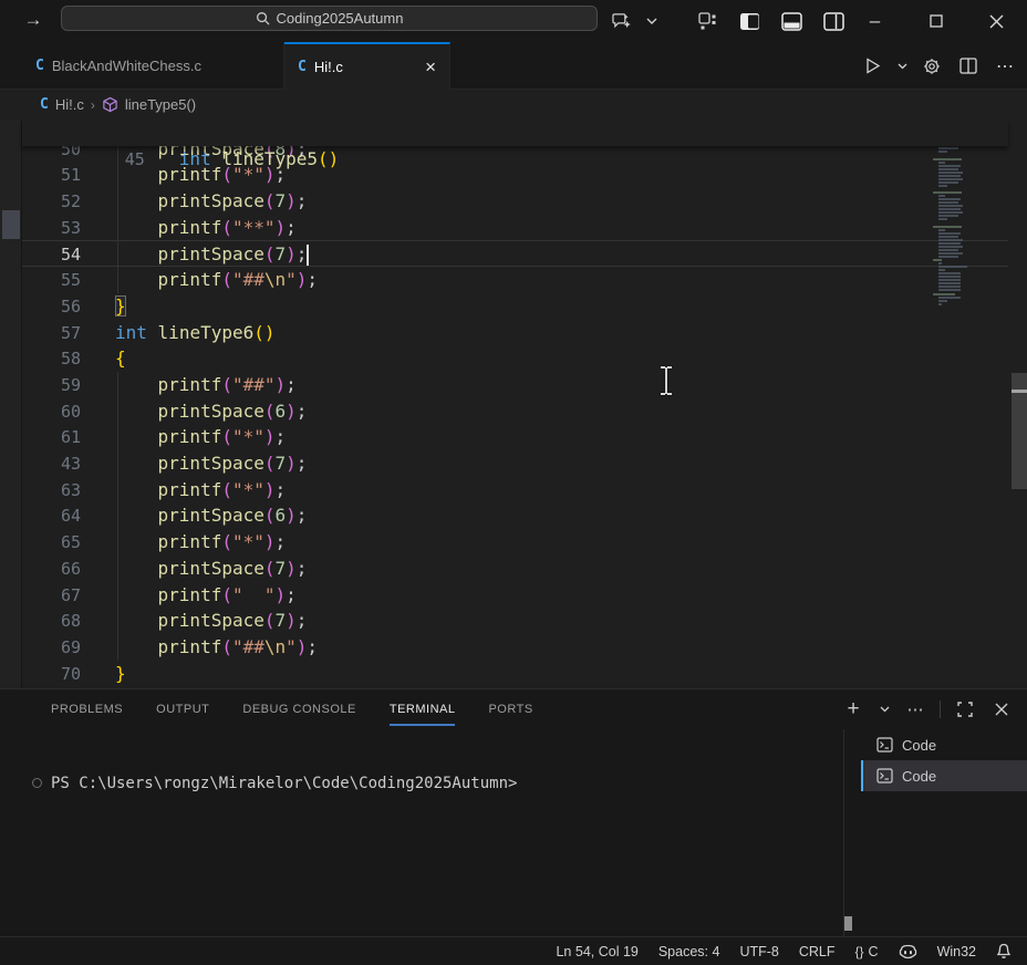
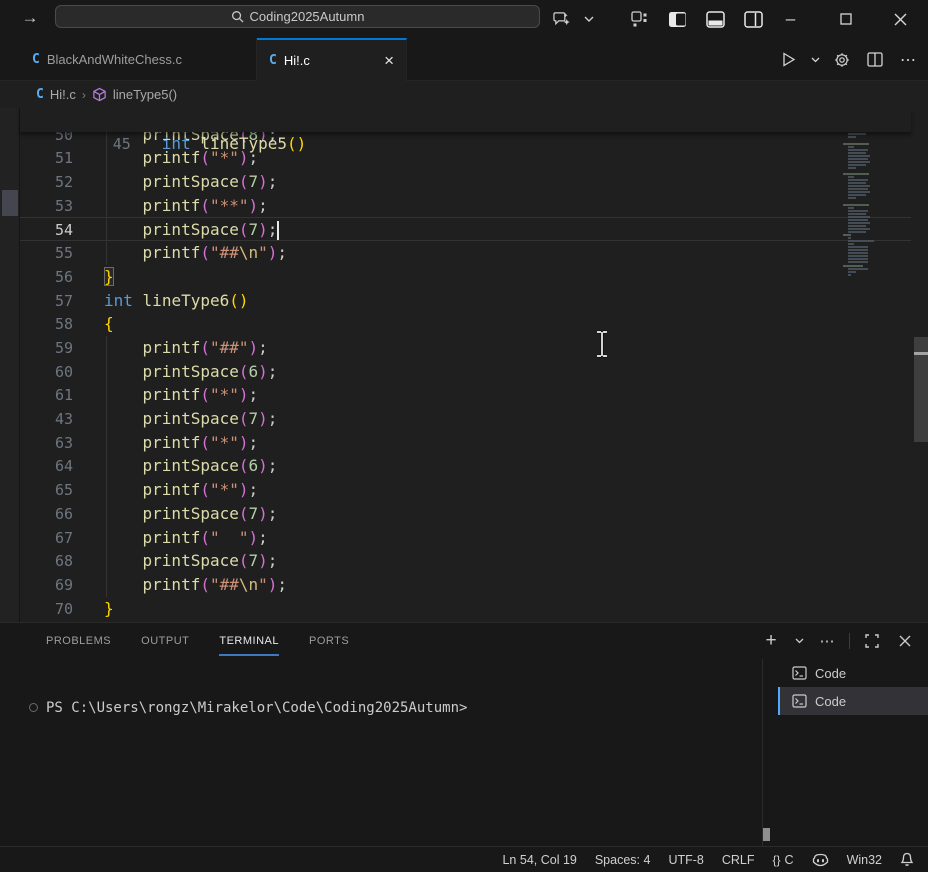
  →
  Coding2025Autumn
  –
  C
  BlackAndWhiteChess.c
  C
  Hi!.c
  ×
  ⋯
  C
  Hi!.c
  ›
  lineType5()
  51 printf("*");
  52 printSpace(7);
  53 printf("**");
  54 printSpace(7);
  55 printf("##\n");
  56 }
  57 int lineType6()
  58 {
  59 printf("##");
  60 printSpace(6);
  61 printf("*");
  43 printSpace(7);
  63 printf("*");
  64 printSpace(6);
  65 printf("*");
  66 printSpace(7);
  67 printf(" ");
  68 printSpace(7);
  69 printf("##\n");
  70 }
  45 int lineType5()
  PROBLEMS
  OUTPUT
- DEBUG CONSOLE
  TERMINAL
  PORTS
  +
  ⋯
  PS C:\Users\rongz\Mirakelor\Code\Coding2025Autumn>
  Code
  Code
  Ln 54, Col 19
  Spaces: 4
  UTF-8
  CRLF
  {}
  C
  Win32
